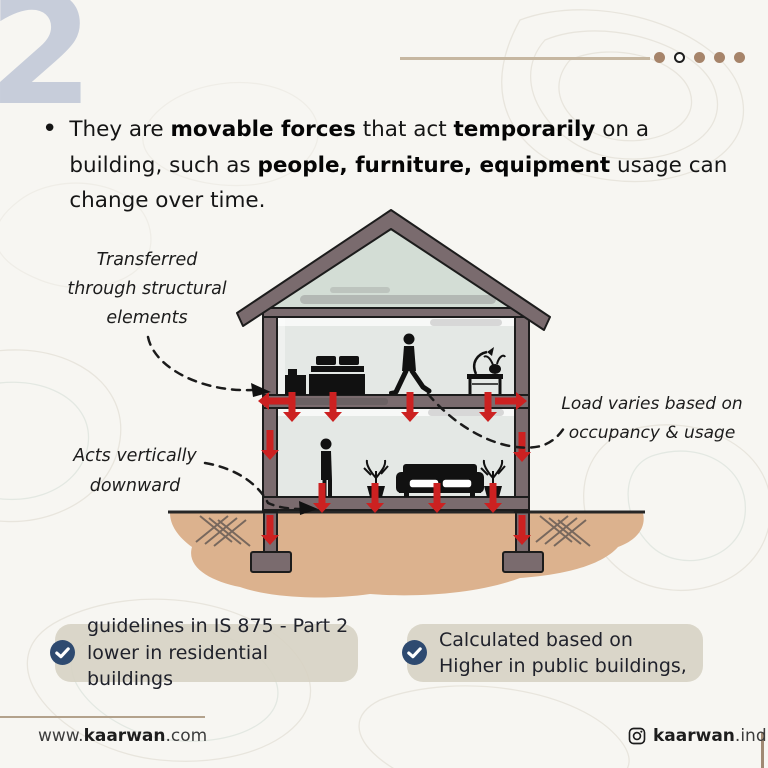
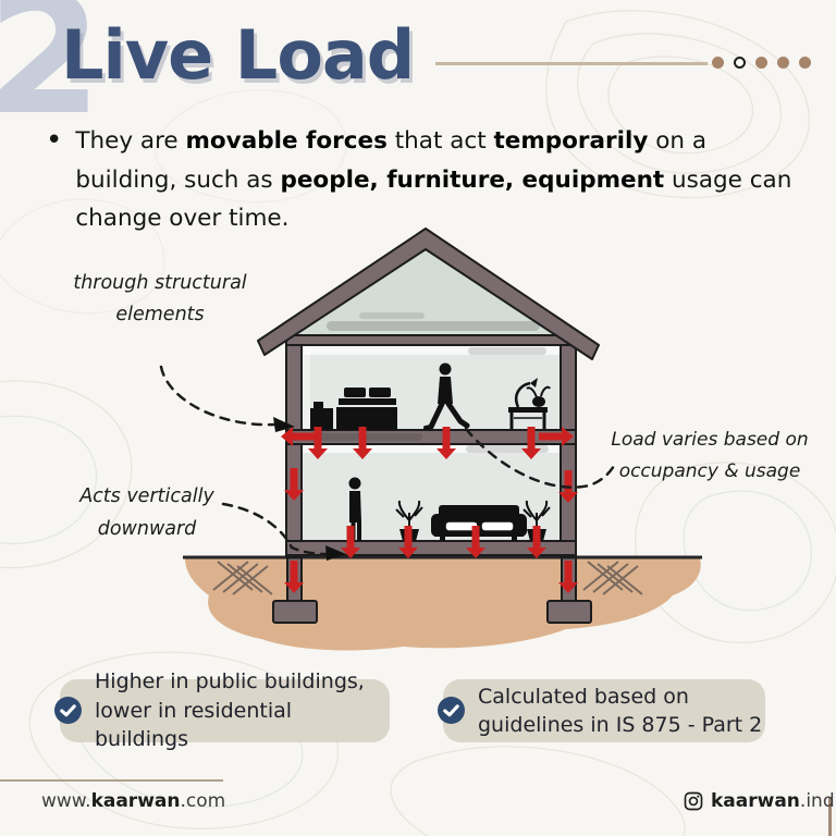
  2
+ Live Load
  •
  They are movable forces that act temporarily on a building, such as people, furniture, equipment usage can change over time.
- Transferred
  through structural
  elements
  Acts vertically
  downward
  Load varies based on
  occupancy & usage
- guidelines in IS 875 - Part 2
+ Higher in public buildings,
  lower in residential buildings
  Calculated based on
- Higher in public buildings,
+ guidelines in IS 875 - Part 2
  www.kaarwan.com
  kaarwan.ind
